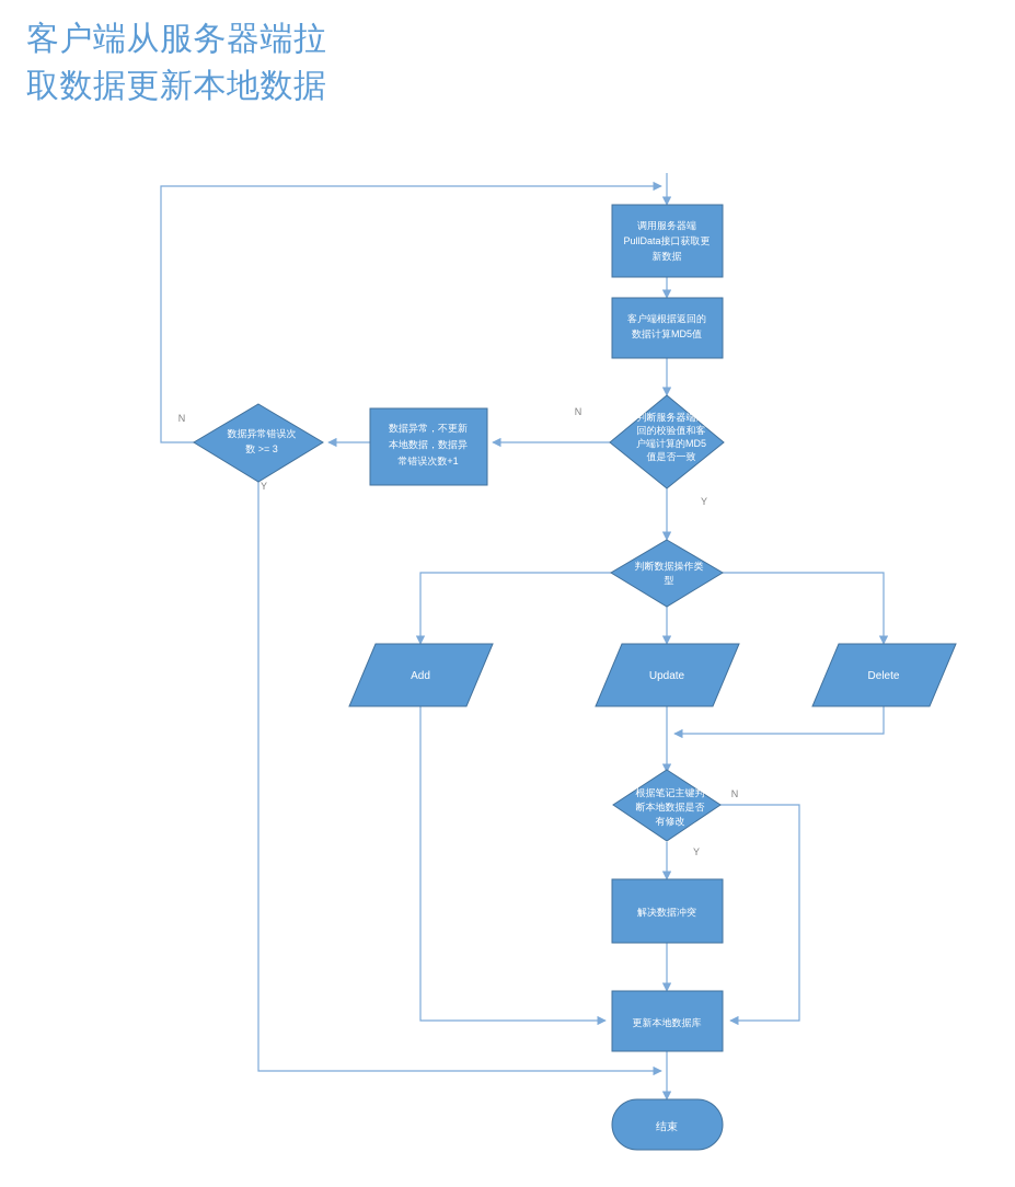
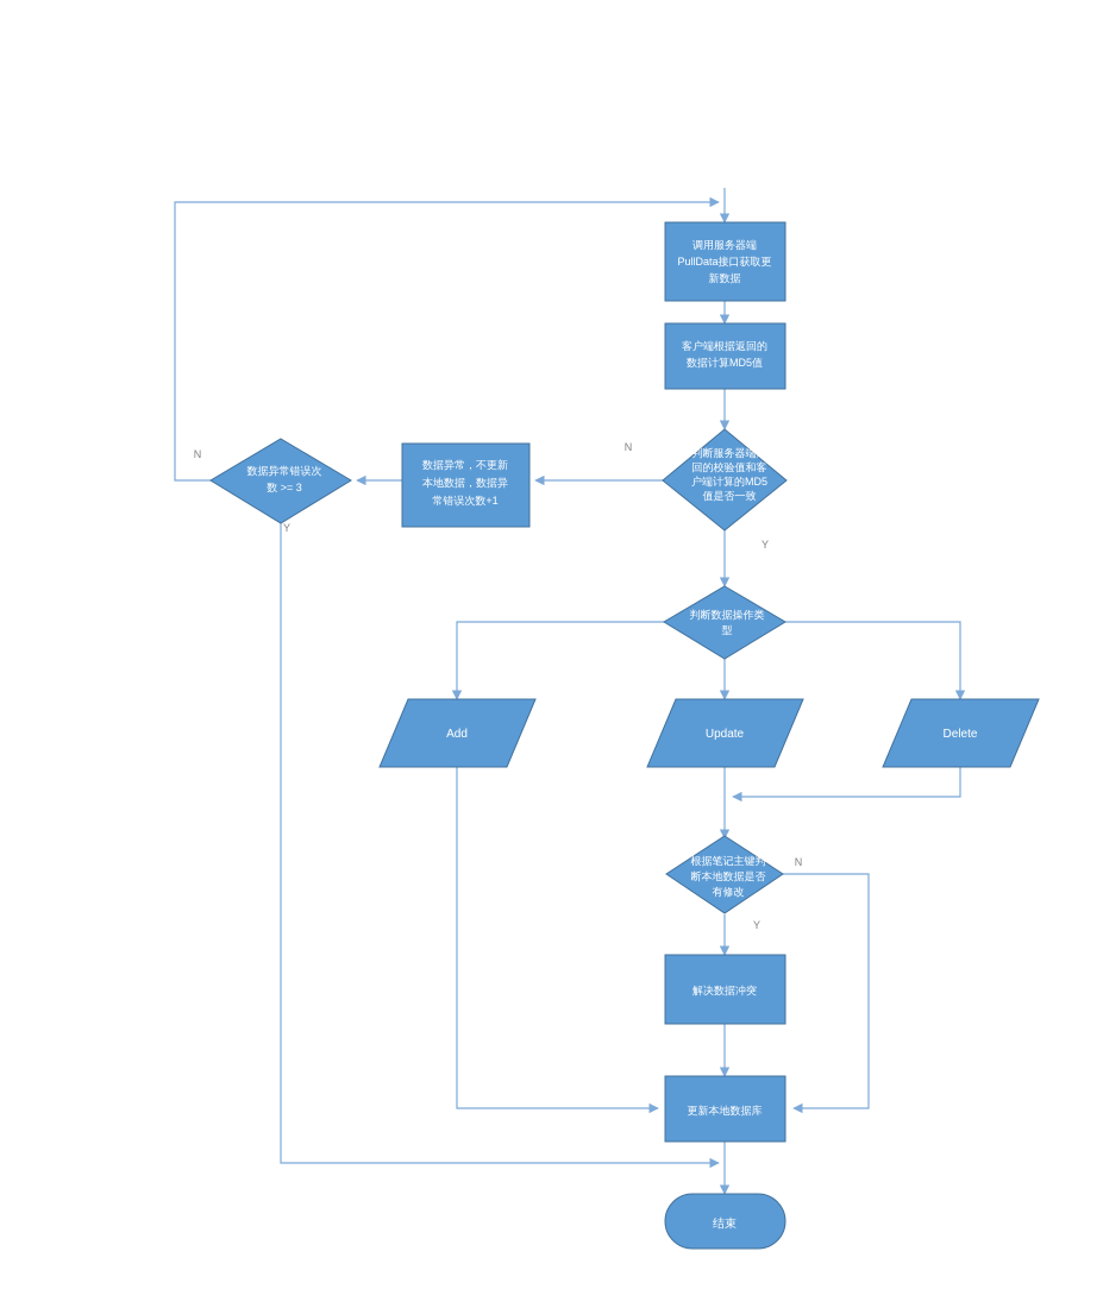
- 客户端从服务器端拉
- 取数据更新本地数据
  N
  Y
  N
  Y
  N
  Y
  调用服务器端
  PullData接口获取更
  新数据
  客户端根据返回的
  数据计算MD5值
  判断服务器端返
  回的校验值和客
  户端计算的MD5
  值是否一致
  数据异常，不更新
  本地数据，数据异
  常错误次数+1
  数据异常错误次
  数 >= 3
  判断数据操作类
  型
  Add
  Update
  Delete
  根据笔记主键判
  断本地数据是否
  有修改
  解决数据冲突
  更新本地数据库
  结束
